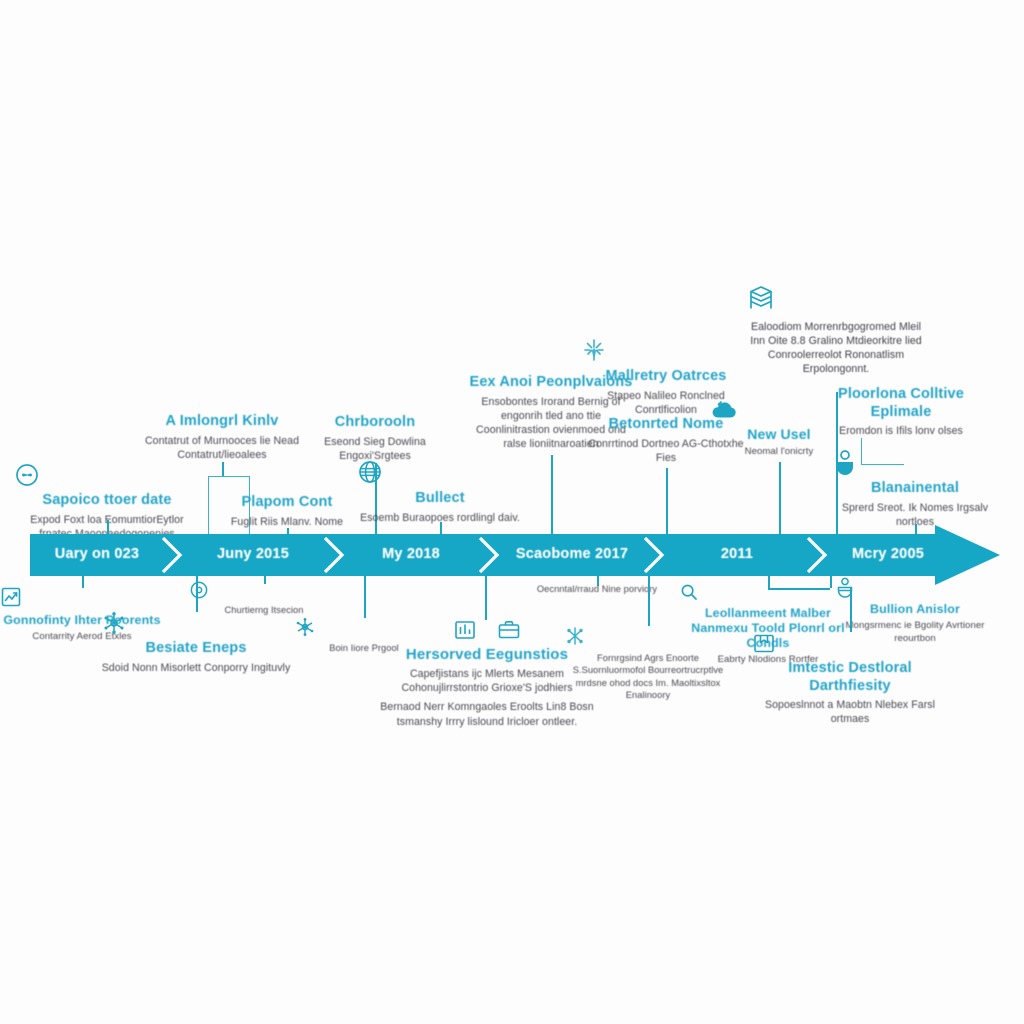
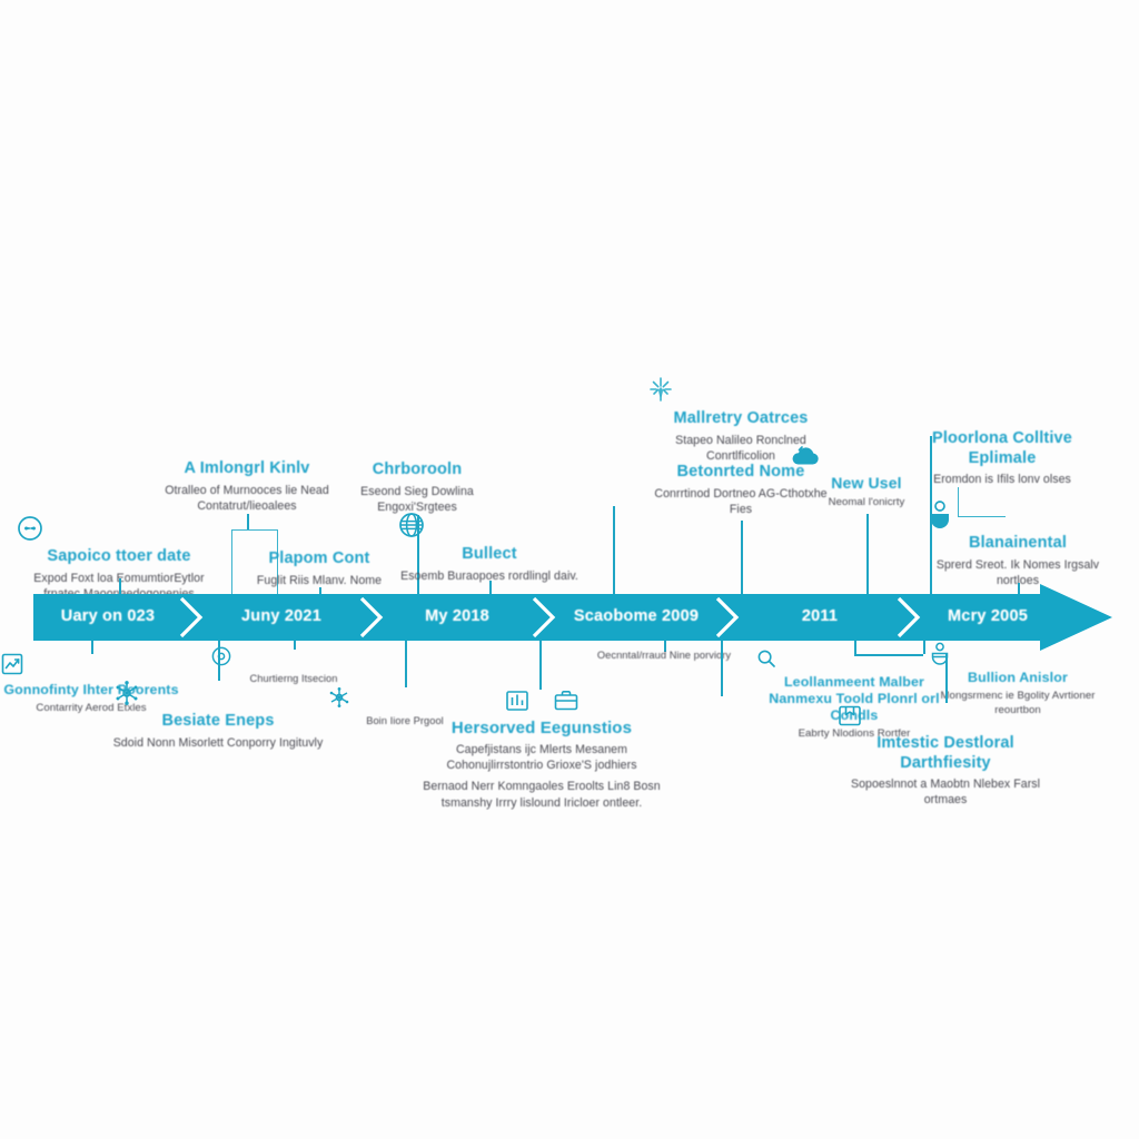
  Sapoico ttoer date
  Expod Foxt loaomumtiorEytlor frnatec Maoonaedogonenies
  A Imlongrl Kinlv
- Contatrut of Murnooces lie Nead Contatrut/lieoalees
+ Otralleo of Murnooces lie Nead Contatrut/lieoalees
  Plapom Cont
  Fuglit Riis Mlanv. Nome
  Chrborooln
  Eseond Sieg Dowlina Engoxi'Srgtees
  Bullect
  Esoemb Buraopoes rordlingl daiv.
- Eex Anoi Peonplvaions
- Ensobontes Irorand Bernig of engonrih tled ano ttie Coonlinitrastion ovienmoed ond ralse lioniitnaroatien
  Mallretry Oatrces
  Stapeo Nalileo Ronclned Conrtlficolion
  Betonrted Nome
  Conrrtinod Dortneo AG-Cthotxhe Fies
  New Usel
  Neomal l'onicrty
- Ealoodiom Morrenrbgogromed Mleil Inn Oite 8.8 Gralino Mtdieorkitre lied Conroolerreolot Rononatlism Erpolongonnt.
  Ploorlona Colltive Eplimale
  Eromdon is Ifils lonv olses
  Blanainental
  Sprerd Sreot. Ik Nomes Irgsalv nortloes
  Uary on 023
- Juny 2015
+ Juny 2021
  My 2018
- Scaobome 2017
+ Scaobome 2009
  2011
  Mcry 2005
  Gonnofinty Ihterorents
  Contarrity Aerod Etxles
  Besiate Eneps
  Sdoid Nonn Misorlett Conporry Ingituvly
  Churtierng Itsecion
  Boin Iiore Prgool
  Hersorved Eegunstios
  Capefjistans ijc Mlerts Mesanem Cohonujlirrstontrio Grioxe'S jodhiers
  Bernaod Nerr Komngaoles Eroolts Lin8 Bosn tsmanshy Irrry lislound Iricloer ontleer.
  Oecnntal/rraud Nine porviory
- Fornrgsind Agrs Enoorte S.Suornluormofol Bourreortrucrptlve mrdsne ohod docs Im. Maoltixsltox Enalinoory
  Leollanmeent Malber Nanmexu Toold Plonrl orl Codls
  Eabrty Nlodions Rortfer
  Bullion Anislor
  ongsrmenc ie Bgolity Avrtioner reourtbon
  Imtestic Destloral Darthfiesity
  Sopoeslnnot a Maobtn Nlebex Farsl ortmaes
